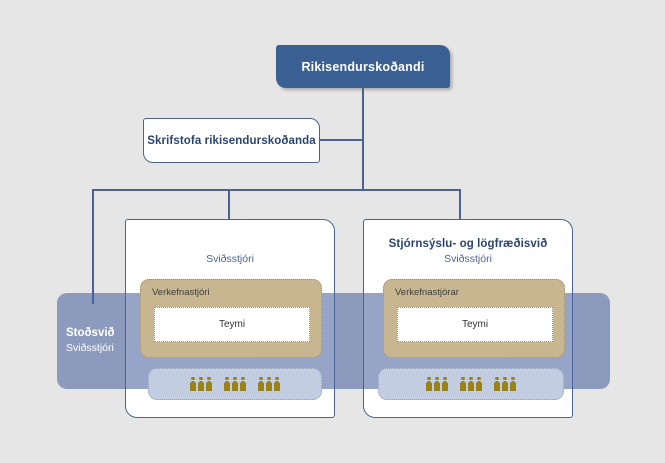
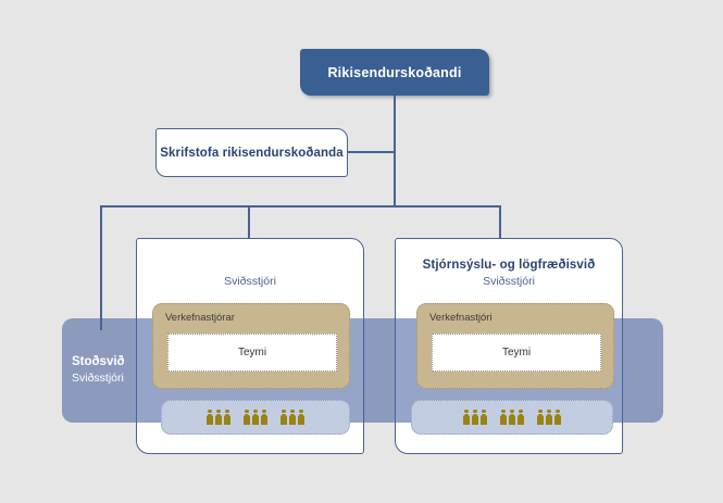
  Rikisendurskoðandi
  Skrifstofa rikisendurskoðanda
  Sviðsstjóri
  Stjórnsýslu- og lögfræðisvið
  Sviðsstjóri
  Stoðsvið
  Sviðsstjóri
- Verkefnastjóri
+ Verkefnastjórar
  Teymi
- Verkefnastjórar
+ Verkefnastjóri
  Teymi
